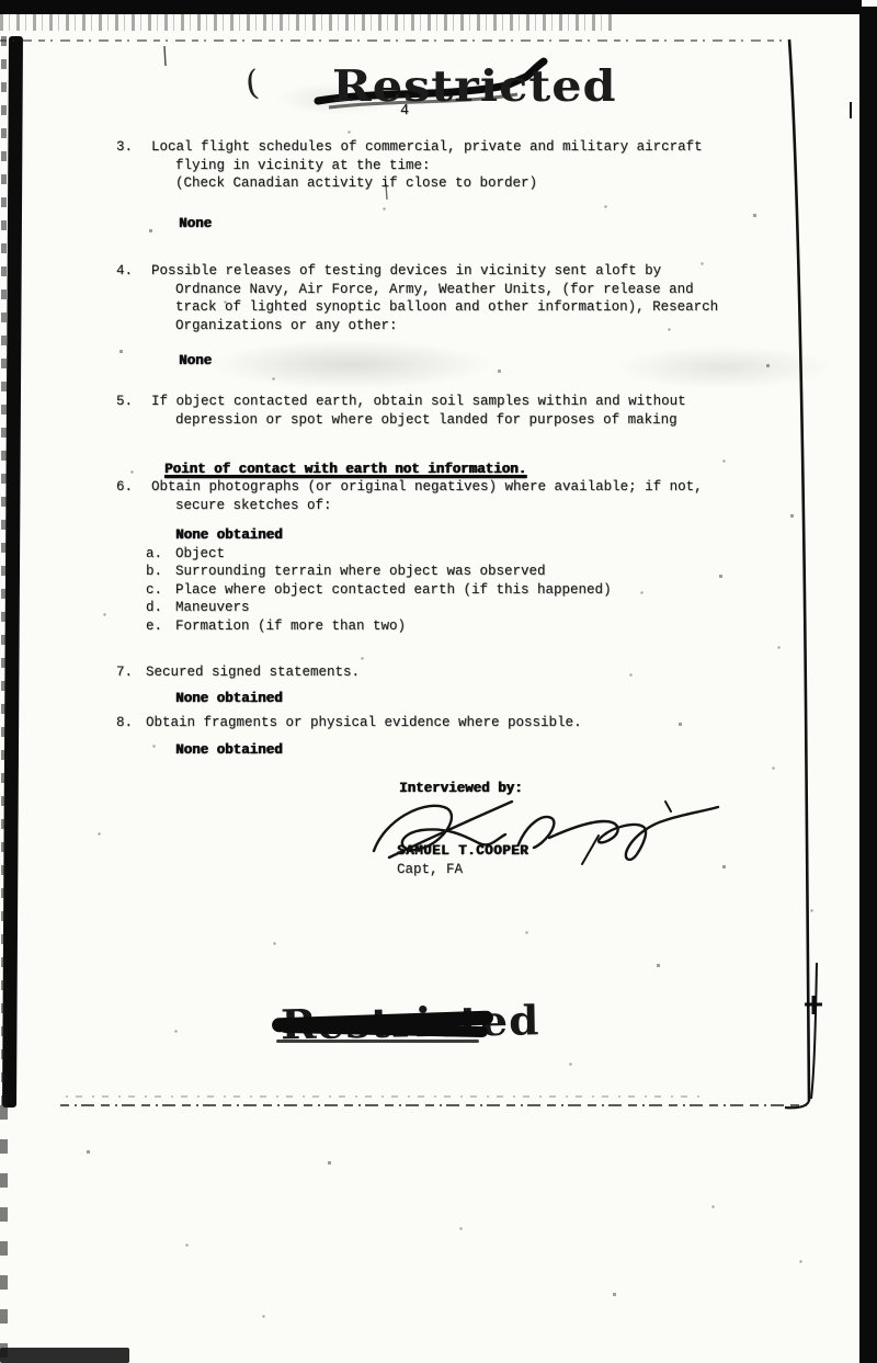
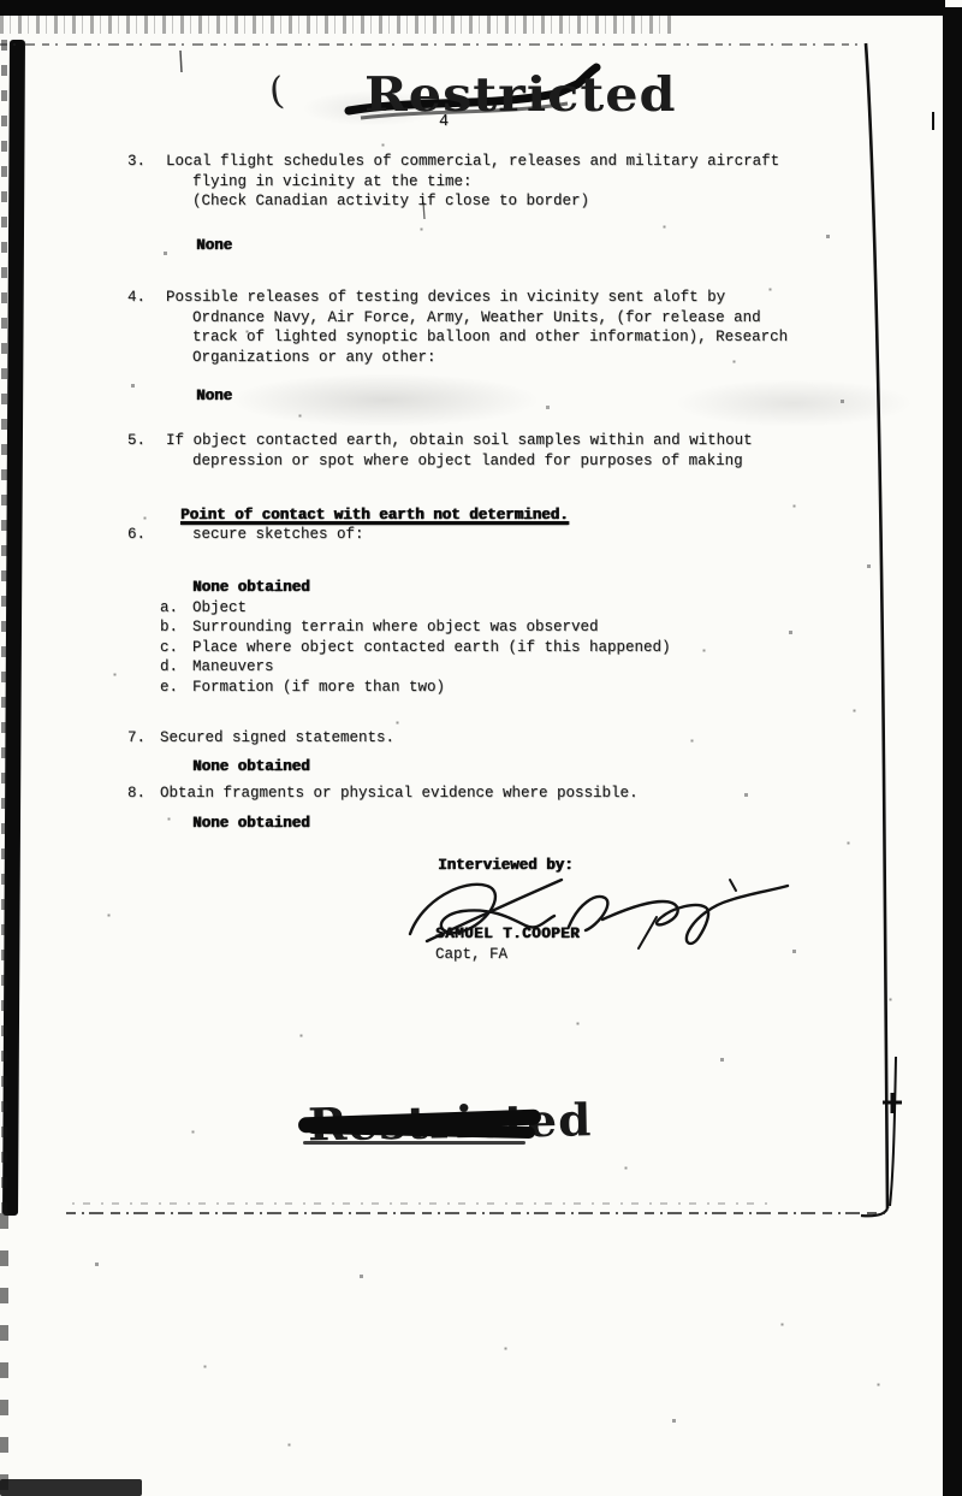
  Restricted
  4
  3.
- Local flight schedules of commercial, private and military aircraft
+ Local flight schedules of commercial, releases and military aircraft
  flying in vicinity at the time:
  (Check Canadian activity if close to border)
  None
  4.
  Possible releases of testing devices in vicinity sent aloft by
  Ordnance Navy, Air Force, Army, Weather Units, (for release and
  track of lighted synoptic balloon and other information), Research
  Organizations or any other:
  None
  5.
  If object contacted earth, obtain soil samples within and without
  depression or spot where object landed for purposes of making
- Point of contact with earth not information.
+ Point of contact with earth not determined.
  6.
- Obtain photographs (or original negatives) where available; if not,
  secure sketches of:
  None obtained
  a.
  Object
  b.
  Surrounding terrain where object was observed
  c.
  Place where object contacted earth (if this happened)
  d.
  Maneuvers
  e.
  Formation (if more than two)
  7.
  Secured signed statements.
  None obtained
  8.
  Obtain fragments or physical evidence where possible.
  None obtained
  Interviewed by:
  SAMUEL T.COOPER
  Capt, FA
